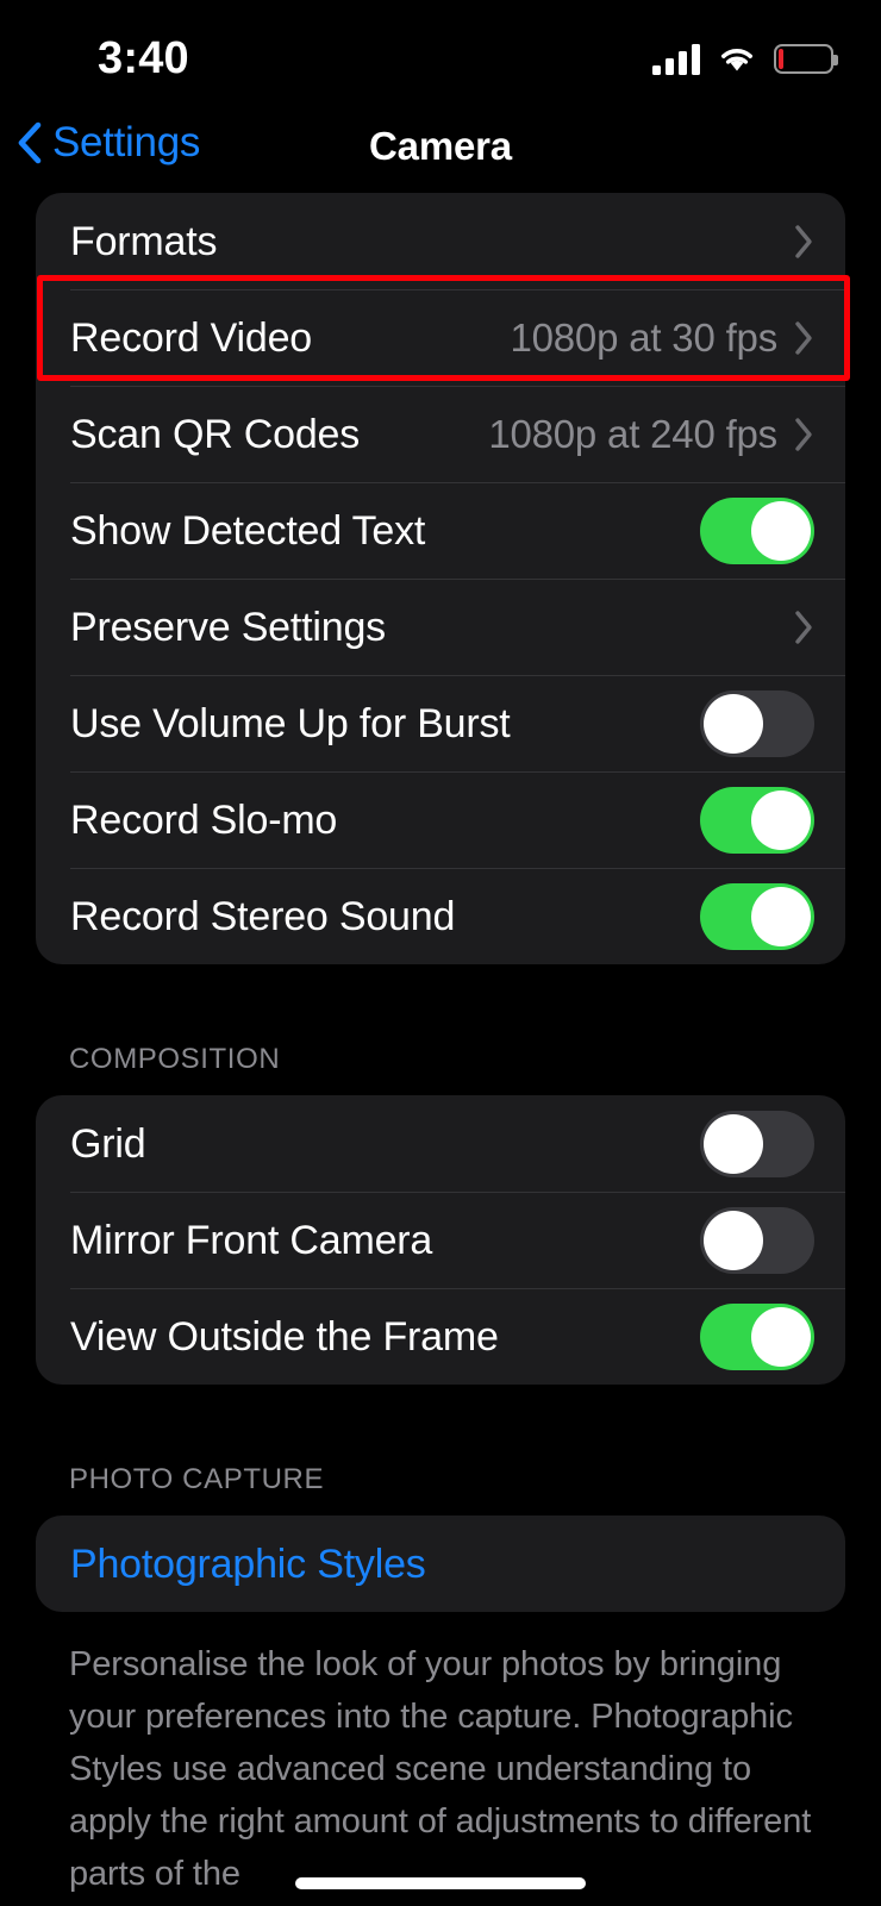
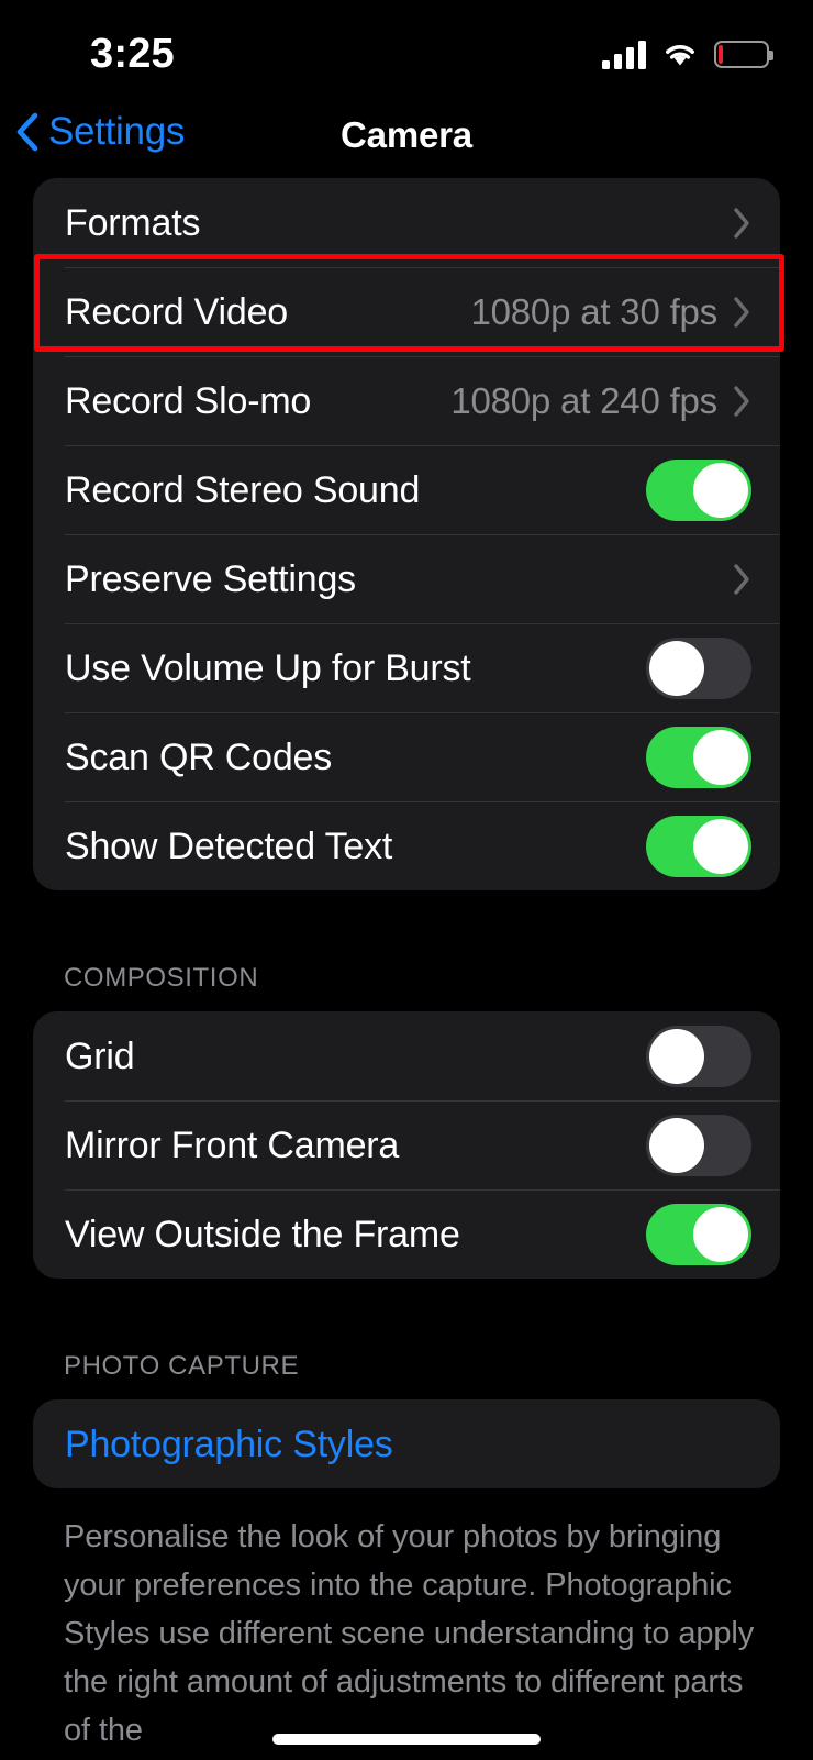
- 3:40
+ 3:25
  Settings
  Camera
  Formats
  Record Video
  1080p at 30 fps
- Scan QR Codes
+ Record Slo-mo
  1080p at 240 fps
- Show Detected Text
+ Record Stereo Sound
  Preserve Settings
  Use Volume Up for Burst
- Record Slo-mo
+ Scan QR Codes
- Record Stereo Sound
+ Show Detected Text
  COMPOSITION
  Grid
  Mirror Front Camera
  View Outside the Frame
  PHOTO CAPTURE
  Photographic Styles
- Personalise the look of your photos by bringing your preferences into the capture. Photographic Styles use advanced scene understanding to apply the right amount of adjustments to different parts of the
+ Personalise the look of your photos by bringing your preferences into the capture. Photographic Styles use different scene understanding to apply the right amount of adjustments to different parts of the
